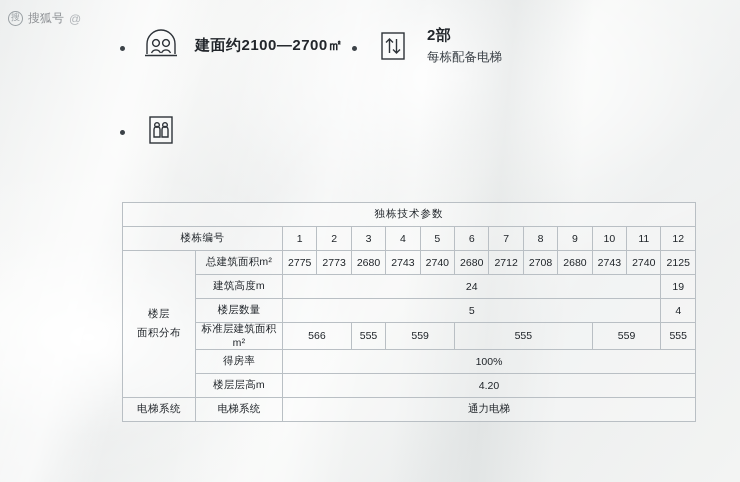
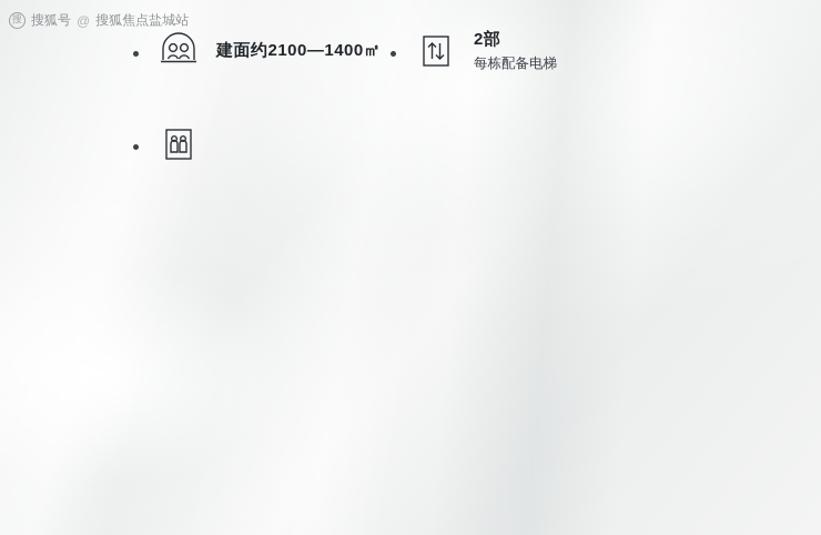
  搜
  搜狐号
  @
+ 搜狐焦点盐城站
- 建面约2100—2700㎡
+ 建面约2100—1400㎡
  2部
  每栋配备电梯
- 独栋技术参数
- 楼栋编号	1	2	3	4	5	6	7	8	9	10	11	12
- 楼层 面积分布	总建筑面积m²	2775	2773	2680	2743	2740	2680	2712	2708	2680	2743	2740	2125
- 建筑高度m	24	19
- 楼层数量	5	4
- 标准层建筑面积m²	566	555	559	555	559	555
- 得房率	100%
- 楼层层高m	4.20
- 电梯系统	电梯系统	通力电梯
